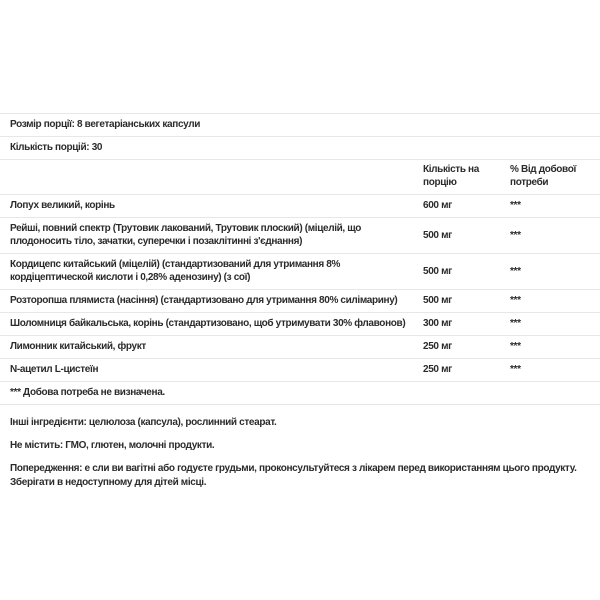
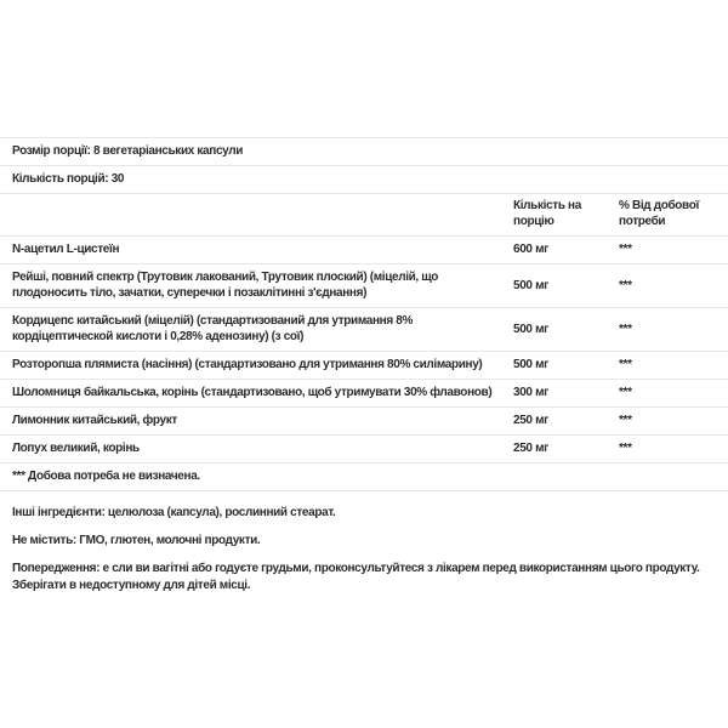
  Розмір порції: 8 вегетаріанських капсули
  Кількість порцій: 30
  Кількість на порцію
  % Від добової потреби
- Лопух великий, корінь
+ N-ацетил L-цистеїн
  600 мг
  ***
  Рейші, повний спектр (Трутовик лакований, Трутовик плоский) (міцелій, що плодоносить тіло, зачатки, суперечки і позаклітинні з'єднання)
  500 мг
  ***
  Кордицепс китайський (міцелій) (стандартизований для утримання 8% кордіцептической кислоти і 0,28% аденозину) (з сої)
  500 мг
  ***
  Розторопша плямиста (насіння) (стандартизовано для утримання 80% силімарину)
  500 мг
  ***
  Шоломниця байкальська, корінь (стандартизовано, щоб утримувати 30% флавонов)
  300 мг
  ***
  Лимонник китайський, фрукт
  250 мг
  ***
- N-ацетил L-цистеїн
+ Лопух великий, корінь
  250 мг
  ***
  *** Добова потреба не визначена.
  Інші інгредієнти: целюлоза (капсула), рослинний стеарат.
  Не містить: ГМО, глютен, молочні продукти.
  Попередження: е сли ви вагітні або годуєте грудьми, проконсультуйтеся з лікарем перед використанням цього продукту. Зберігати в недоступному для дітей місці.
